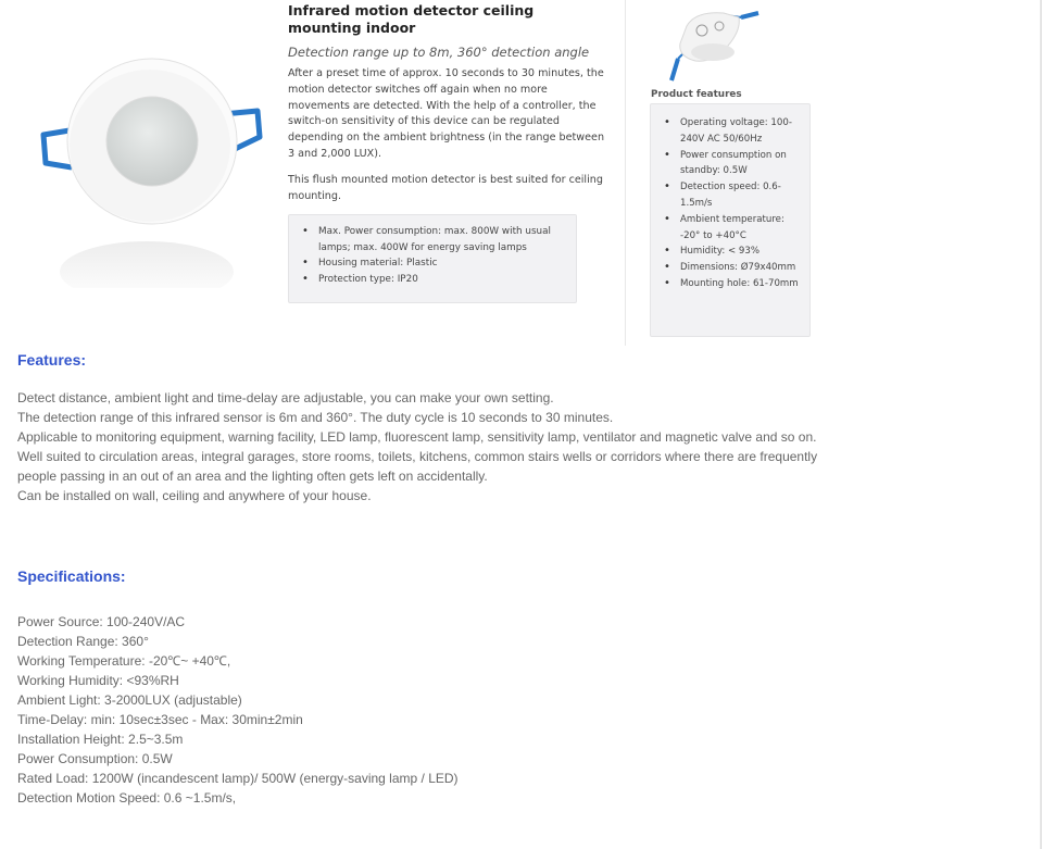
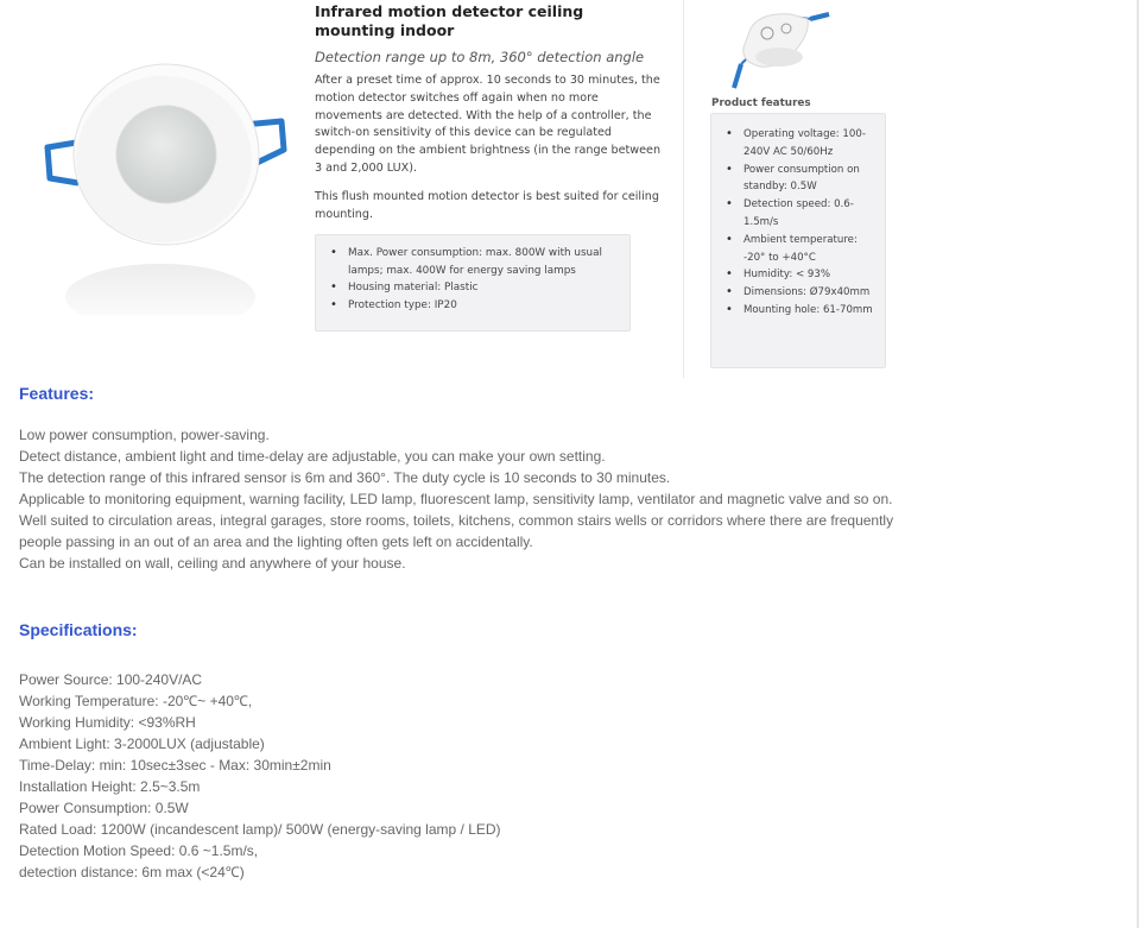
  Infrared motion detector ceiling mounting indoor
  Detection range up to 8m, 360° detection angle
  After a preset time of approx. 10 seconds to 30 minutes, the motion detector switches off again when no more movements are detected. With the help of a controller, the switch-on sensitivity of this device can be regulated depending on the ambient brightness (in the range between 3 and 2,000 LUX).
  This flush mounted motion detector is best suited for ceiling mounting.
  Max. Power consumption: max. 800W with usual lamps; max. 400W for energy saving lamps
  Housing material: Plastic
  Protection type: IP20
  Product features
  Operating voltage: 100-240V AC 50/60Hz
  Power consumption on standby: 0.5W
  Detection speed: 0.6-1.5m/s
  Ambient temperature: -20° to +40°C
  Humidity: < 93%
  Dimensions: Ø79x40mm
  Mounting hole: 61-70mm
  Features:
+ Low power consumption, power-saving.
  Detect distance, ambient light and time-delay are adjustable, you can make your own setting.
  The detection range of this infrared sensor is 6m and 360°. The duty cycle is 10 seconds to 30 minutes.
  Applicable to monitoring equipment, warning facility, LED lamp, fluorescent lamp, sensitivity lamp, ventilator and magnetic valve and so on.
  Well suited to circulation areas, integral garages, store rooms, toilets, kitchens, common stairs wells or corridors where there are frequently people passing in an out of an area and the lighting often gets left on accidentally.
  Can be installed on wall, ceiling and anywhere of your house.
  Specifications:
  Power Source: 100-240V/AC
- Detection Range: 360°
  Working Temperature: -20℃~ +40℃,
  Working Humidity: <93%RH
  Ambient Light: 3-2000LUX (adjustable)
  Time-Delay: min: 10sec±3sec - Max: 30min±2min
  Installation Height: 2.5~3.5m
  Power Consumption: 0.5W
  Rated Load: 1200W (incandescent lamp)/ 500W (energy-saving lamp / LED)
  Detection Motion Speed: 0.6 ~1.5m/s,
+ detection distance: 6m max (<24℃)
